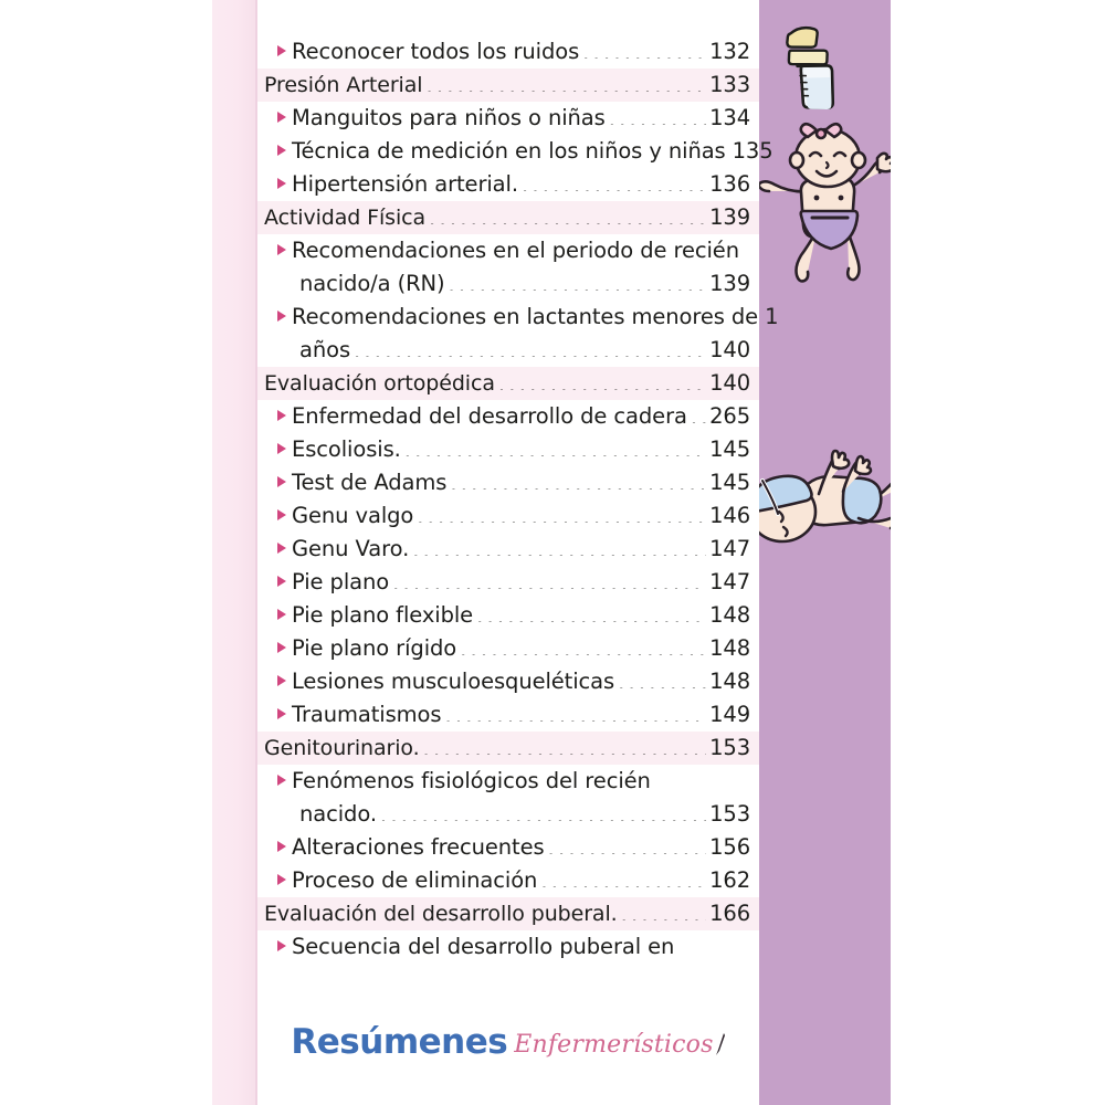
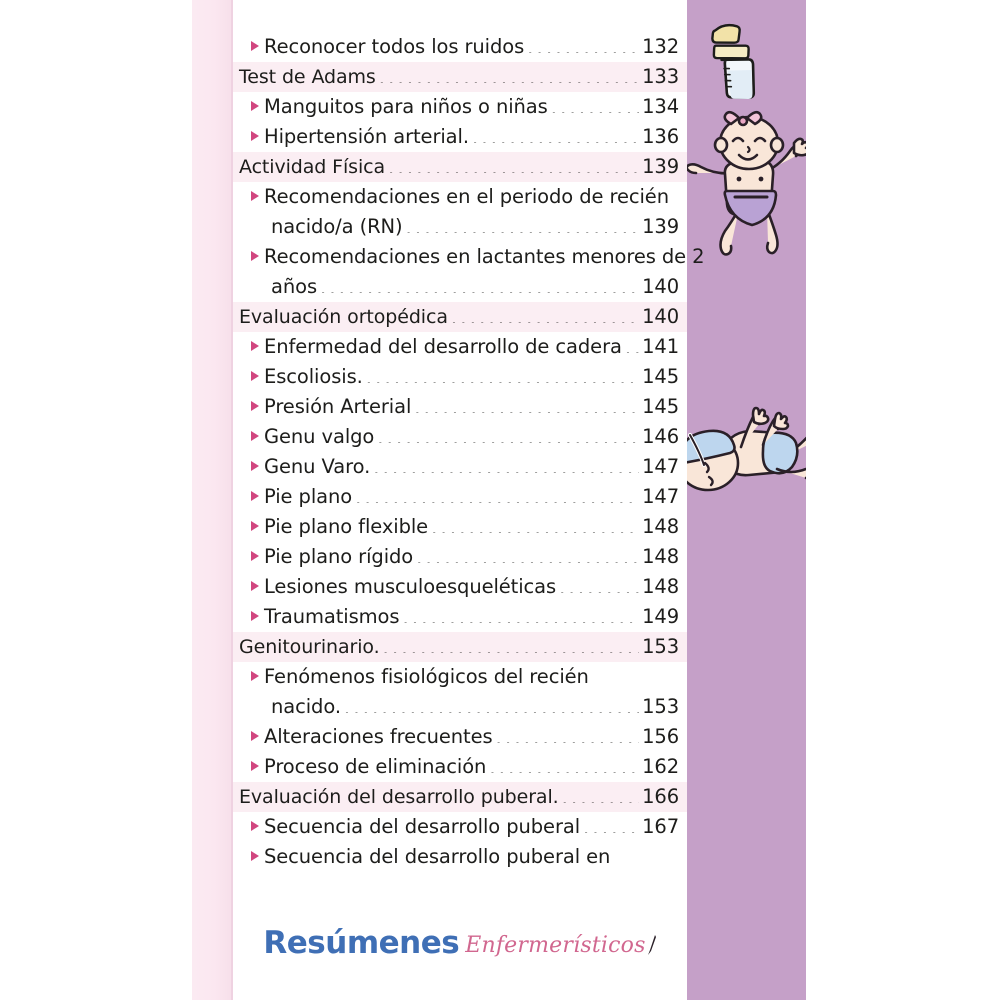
  Reconocer todos los ruidos
  132
- Presión Arterial
+ Test de Adams
  133
  Manguitos para niños o niñas
  134
- Técnica de medición en los niños y niñas
- 135
  Hipertensión arterial.
  136
  Actividad Física
  139
  Recomendaciones en el periodo de recién
  nacido/a (RN)
  139
- Recomendaciones en lactantes menores de 1
+ Recomendaciones en lactantes menores de 2
  años
  140
  Evaluación ortopédica
  140
  Enfermedad del desarrollo de cadera
- 265
+ 141
  Escoliosis.
  145
- Test de Adams
+ Presión Arterial
  145
  Genu valgo
  146
  Genu Varo.
  147
  Pie plano
  147
  Pie plano flexible
  148
  Pie plano rígido
  148
  Lesiones musculoesqueléticas
  148
  Traumatismos
  149
  Genitourinario.
  153
  Fenómenos fisiológicos del recién
  nacido.
  153
  Alteraciones frecuentes
  156
  Proceso de eliminación
  162
  Evaluación del desarrollo puberal.
  166
+ Secuencia del desarrollo puberal
+ 167
  Secuencia del desarrollo puberal en
  Resúmenes Enfermerísticos
